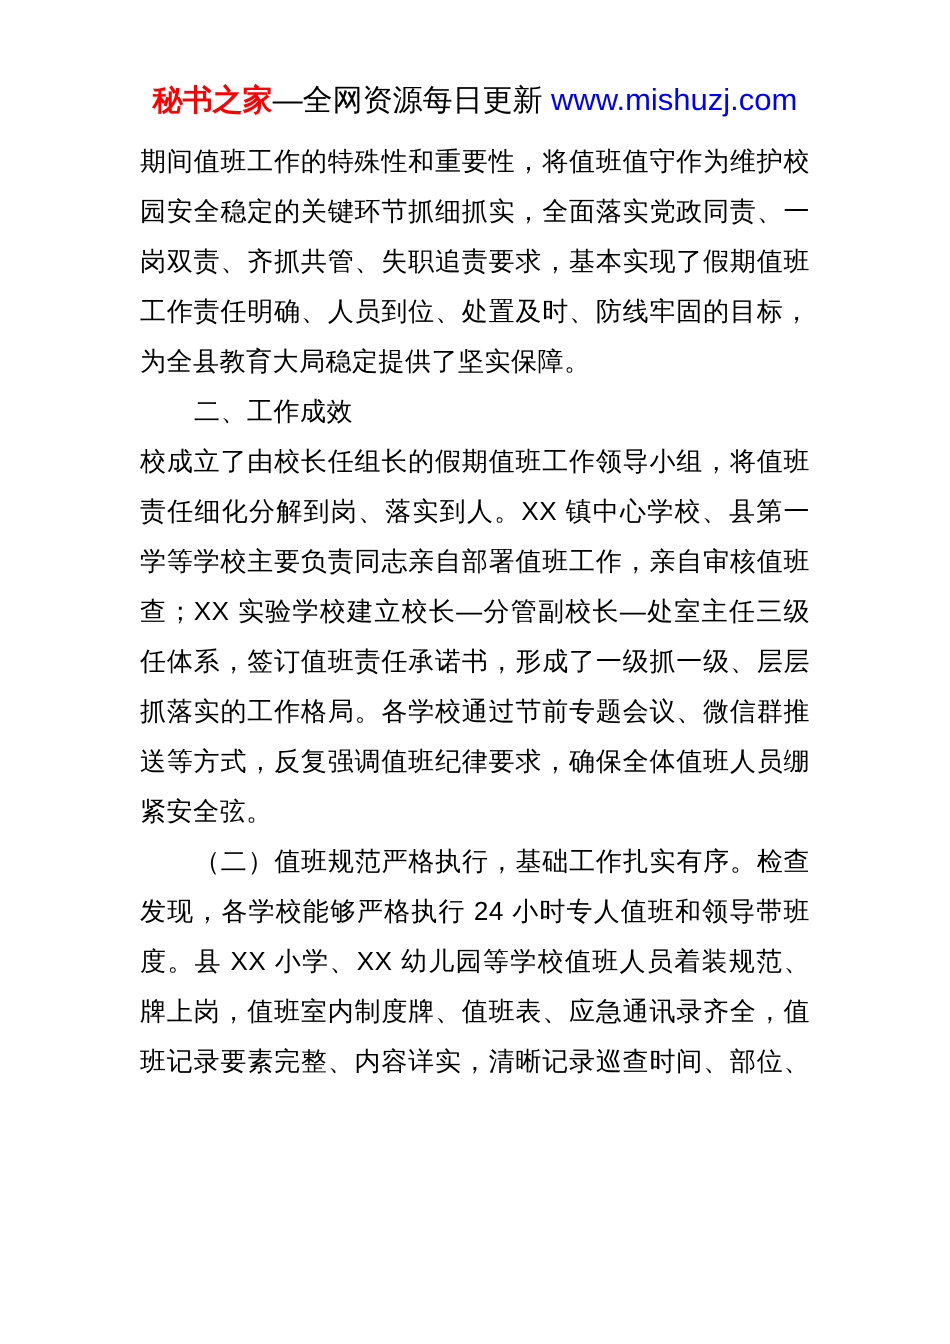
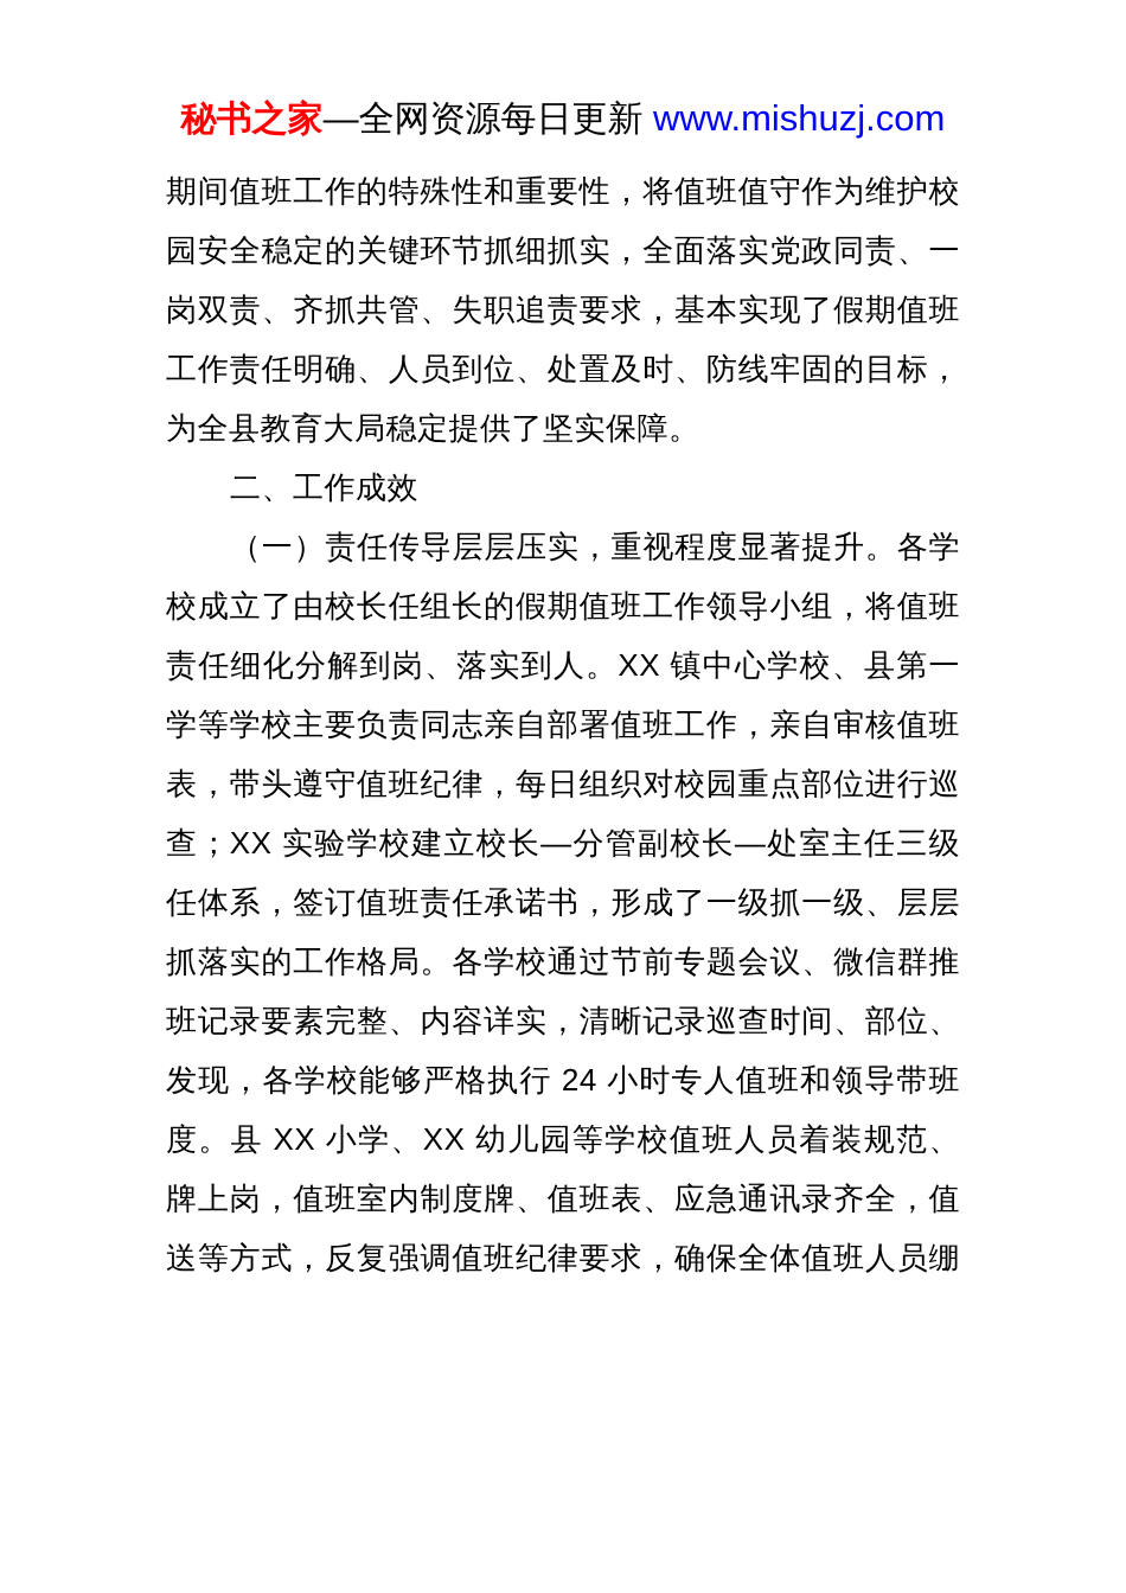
  秘书之家—全网资源每日更新 www.mishuzj.com
  期间值班工作的特殊性和重要性，将值班值守作为维护校
  园安全稳定的关键环节抓细抓实，全面落实党政同责、一
  岗双责、齐抓共管、失职追责要求，基本实现了假期值班
  工作责任明确、人员到位、处置及时、防线牢固的目标，
  为全县教育大局稳定提供了坚实保障。
  二、工作成效
+ （一）责任传导层层压实，重视程度显著提升。各学
  校成立了由校长任组长的假期值班工作领导小组，将值班
  责任细化分解到岗、落实到人。XX 镇中心学校、县第一
  学等学校主要负责同志亲自部署值班工作，亲自审核值班
+ 表，带头遵守值班纪律，每日组织对校园重点部位进行巡
  查；XX 实验学校建立校长—分管副校长—处室主任三级
  任体系，签订值班责任承诺书，形成了一级抓一级、层层
  抓落实的工作格局。各学校通过节前专题会议、微信群推
- 送等方式，反复强调值班纪律要求，确保全体值班人员绷
+ 班记录要素完整、内容详实，清晰记录巡查时间、部位、
- 紧安全弦。
- （二）值班规范严格执行，基础工作扎实有序。检查
  发现，各学校能够严格执行 24 小时专人值班和领导带班
  度。县 XX 小学、XX 幼儿园等学校值班人员着装规范、
  牌上岗，值班室内制度牌、值班表、应急通讯录齐全，值
- 班记录要素完整、内容详实，清晰记录巡查时间、部位、
+ 送等方式，反复强调值班纪律要求，确保全体值班人员绷
